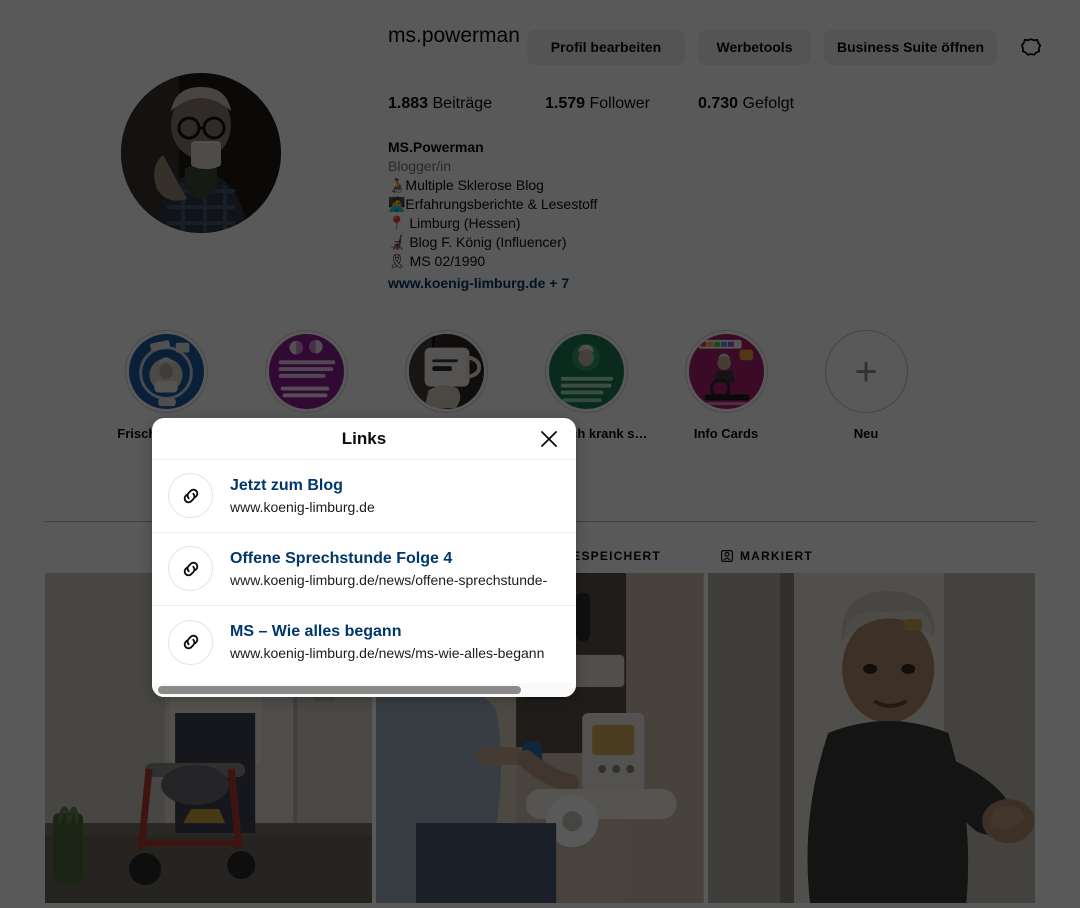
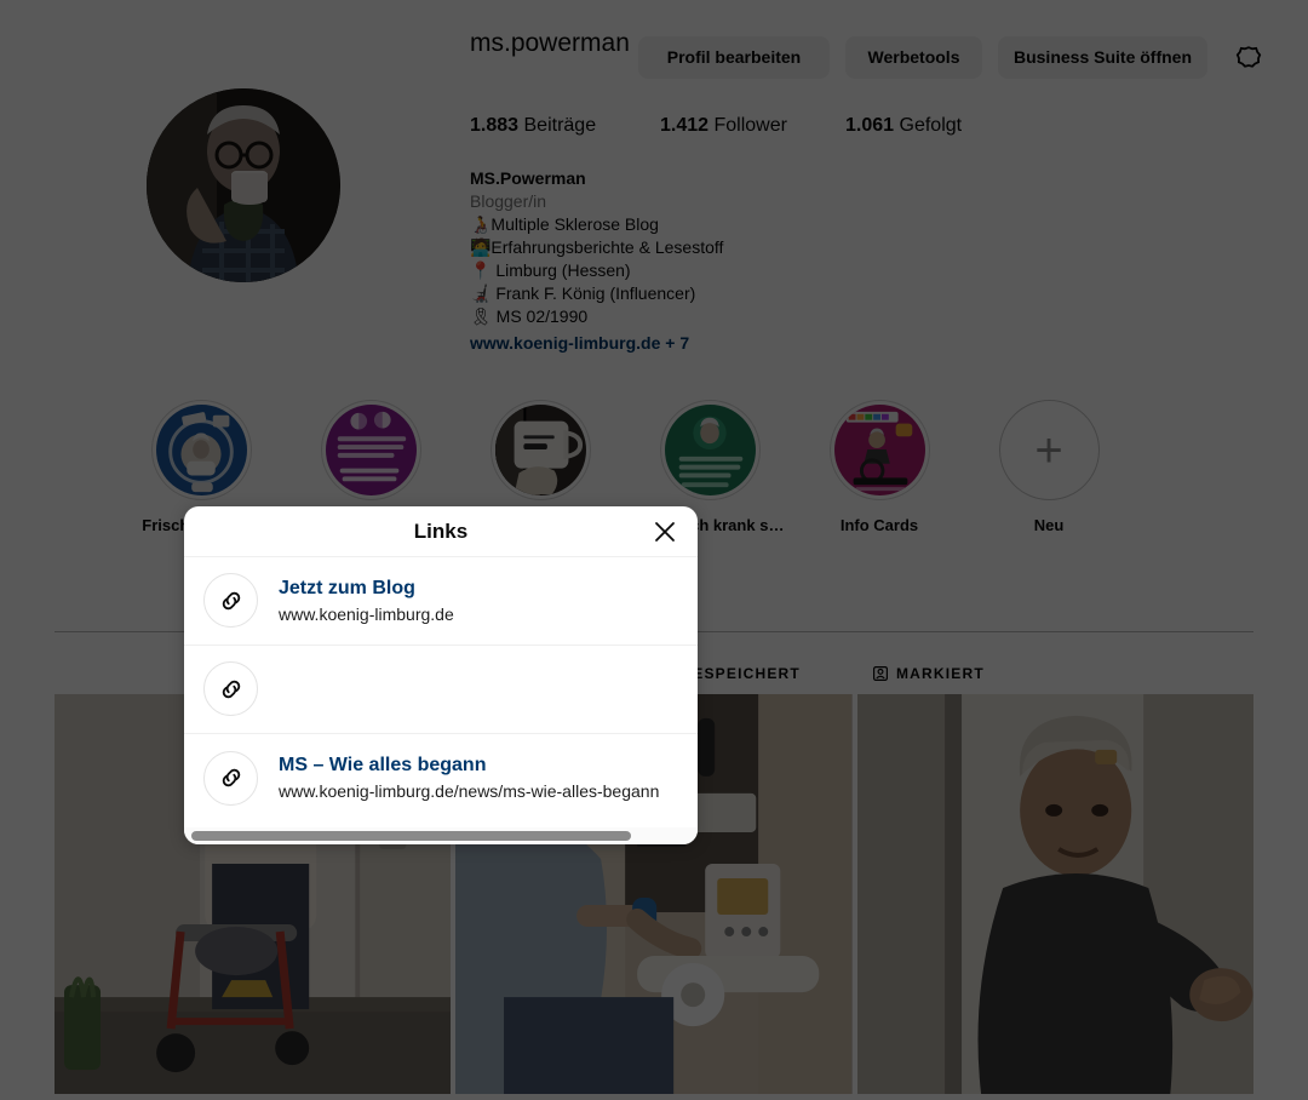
  ms.powerman
  Profil bearbeiten
  Werbetools
  Business Suite öffnen
  1.883 Beiträge
- 1.579 Follower
+ 1.412 Follower
- 0.730 Gefolgt
+ 1.061 Gefolgt
  MS.Powerman
  Blogger/in
  🧑‍🦽Multiple Sklerose Blog
  🧑‍💻Erfahrungsberichte & Lesestoff
  📍 Limburg (Hessen)
- 🦼 Blog F. König (Influencer)
+ 🦼 Frank F. König (Influencer)
  🎗 MS 02/1990
  www.koenig-limburg.de + 7
  Info Cards
  +
  Neu
  ESPEICHERT
  MARKIERT
  Links
  Jetzt zum Blog
  www.koenig-limburg.de
- Offene Sprechstunde Folge 4
- www.koenig-limburg.de/news/offene-sprechstunde-
  MS – Wie alles begann
  www.koenig-limburg.de/news/ms-wie-alles-begann
